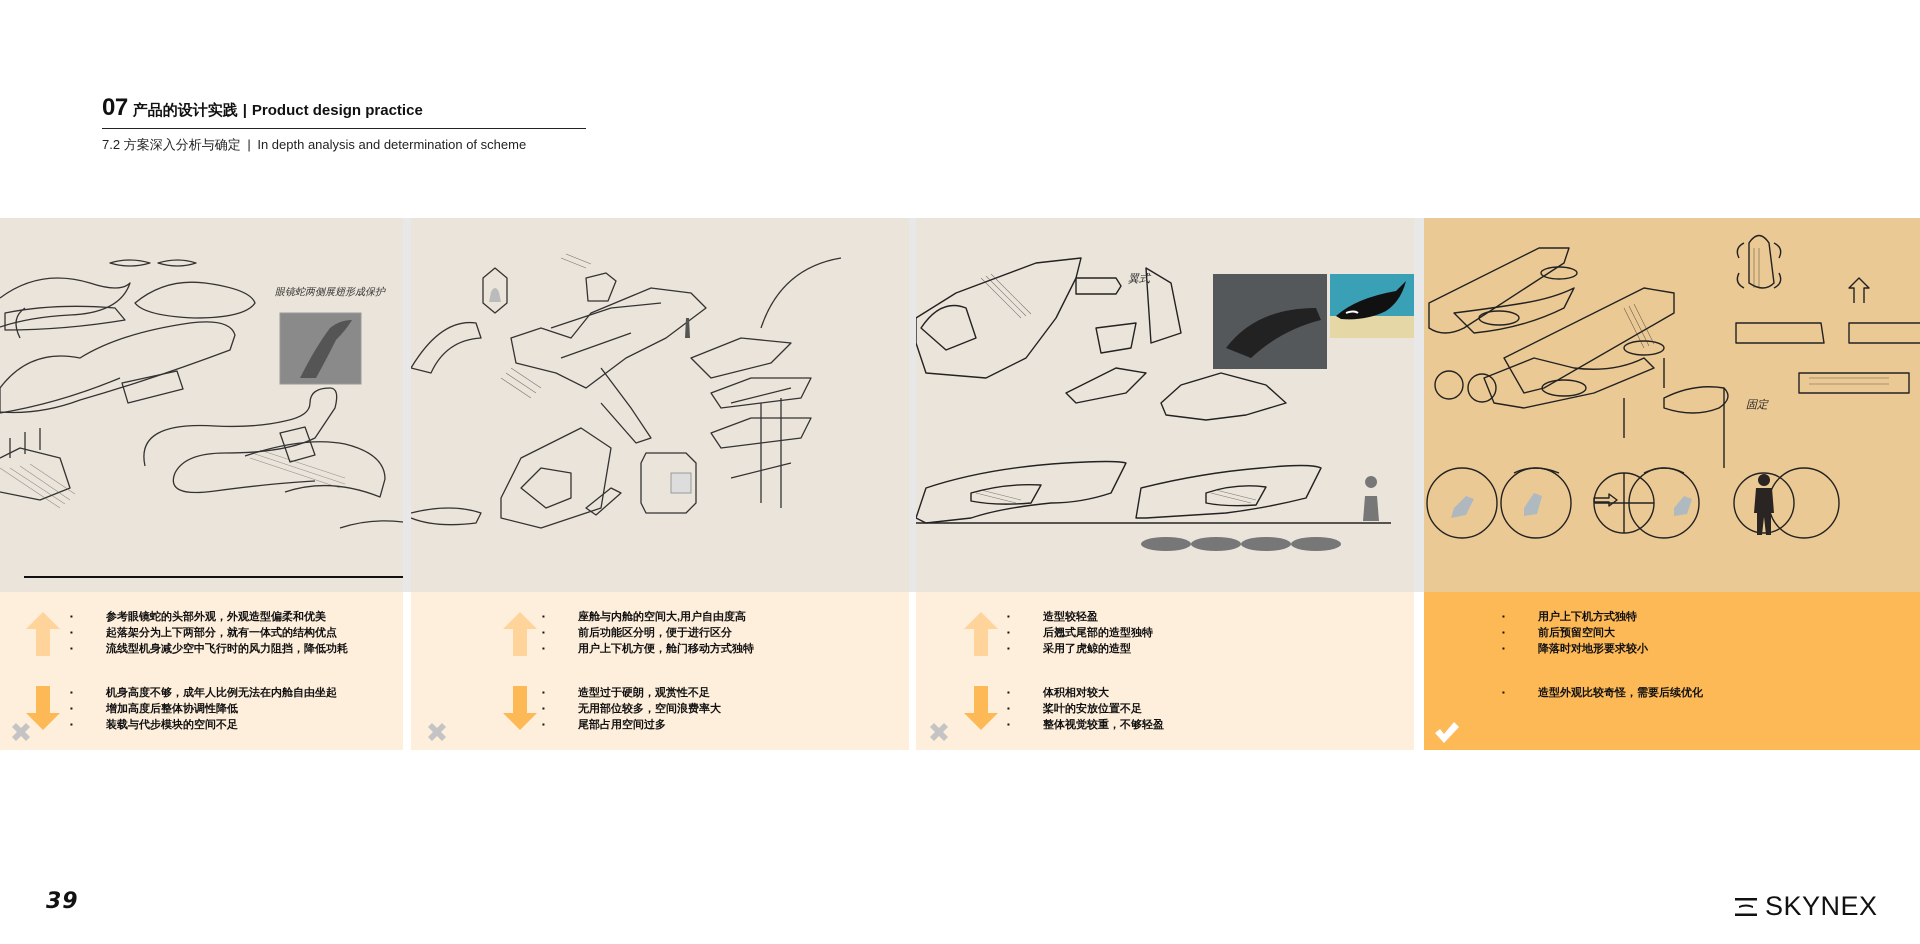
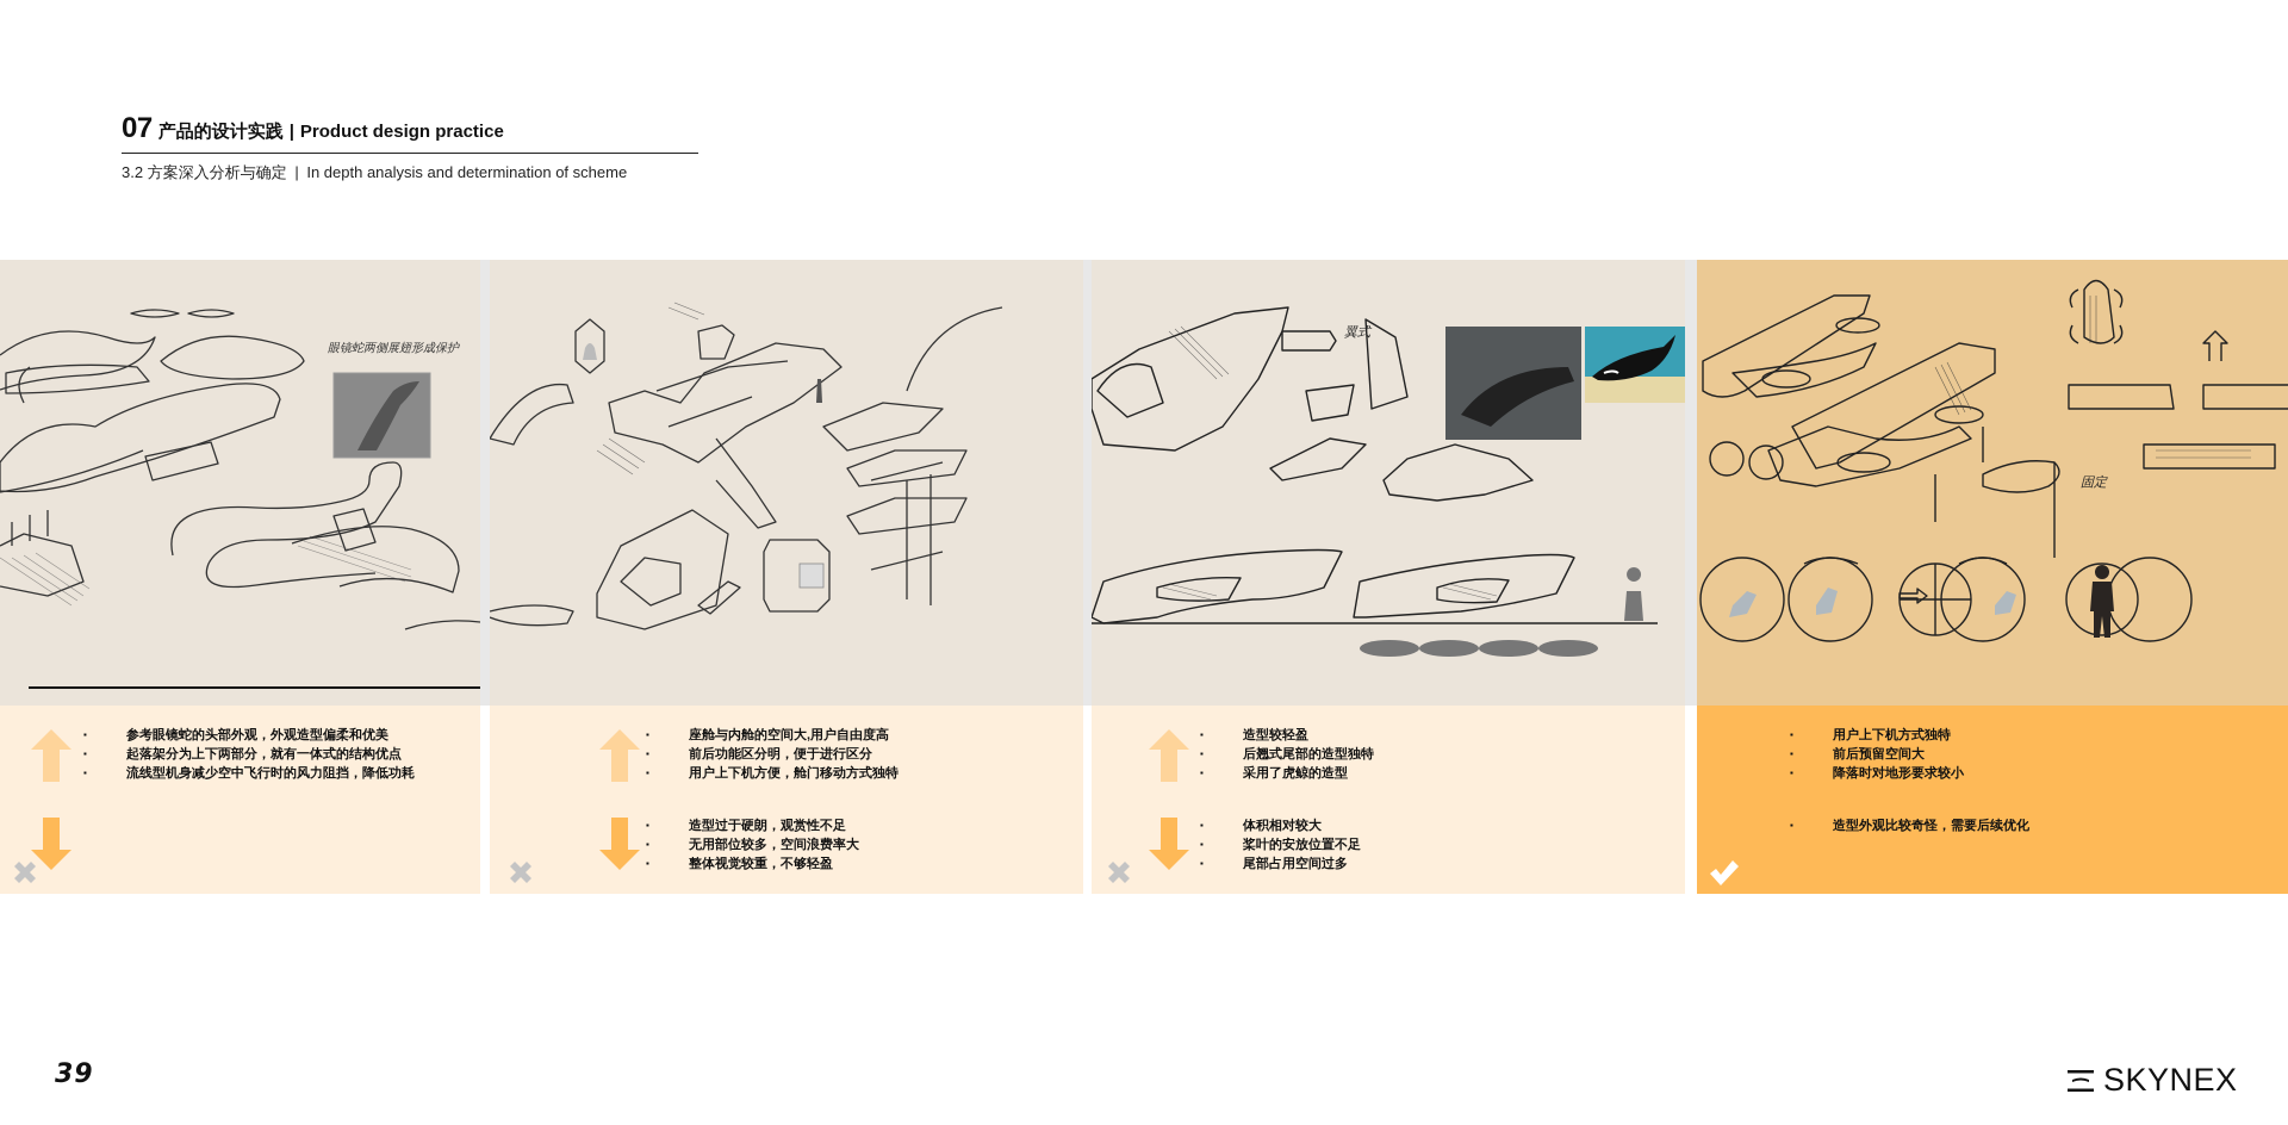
  07
  产品的设计实践
  |
  Product design practice
- 7.2 方案深入分析与确定 | In depth analysis and determination of scheme
+ 3.2 方案深入分析与确定 | In depth analysis and determination of scheme
  眼镜蛇两侧展翅形成保护
  参考眼镜蛇的头部外观，外观造型偏柔和优美
  起落架分为上下两部分，就有一体式的结构优点
  流线型机身减少空中飞行时的风力阻挡，降低功耗
- 机身高度不够，成年人比例无法在内舱自由坐起
- 增加高度后整体协调性降低
- 装载与代步模块的空间不足
  座舱与内舱的空间大,用户自由度高
  前后功能区分明，便于进行区分
  用户上下机方便，舱门移动方式独特
  造型过于硬朗，观赏性不足
  无用部位较多，空间浪费率大
- 尾部占用空间过多
+ 整体视觉较重，不够轻盈
  翼式
  造型较轻盈
  后翘式尾部的造型独特
  采用了虎鲸的造型
  体积相对较大
  桨叶的安放位置不足
- 整体视觉较重，不够轻盈
+ 尾部占用空间过多
  固定
  用户上下机方式独特
  前后预留空间大
  降落时对地形要求较小
  造型外观比较奇怪，需要后续优化
  39
  SKYNEX
